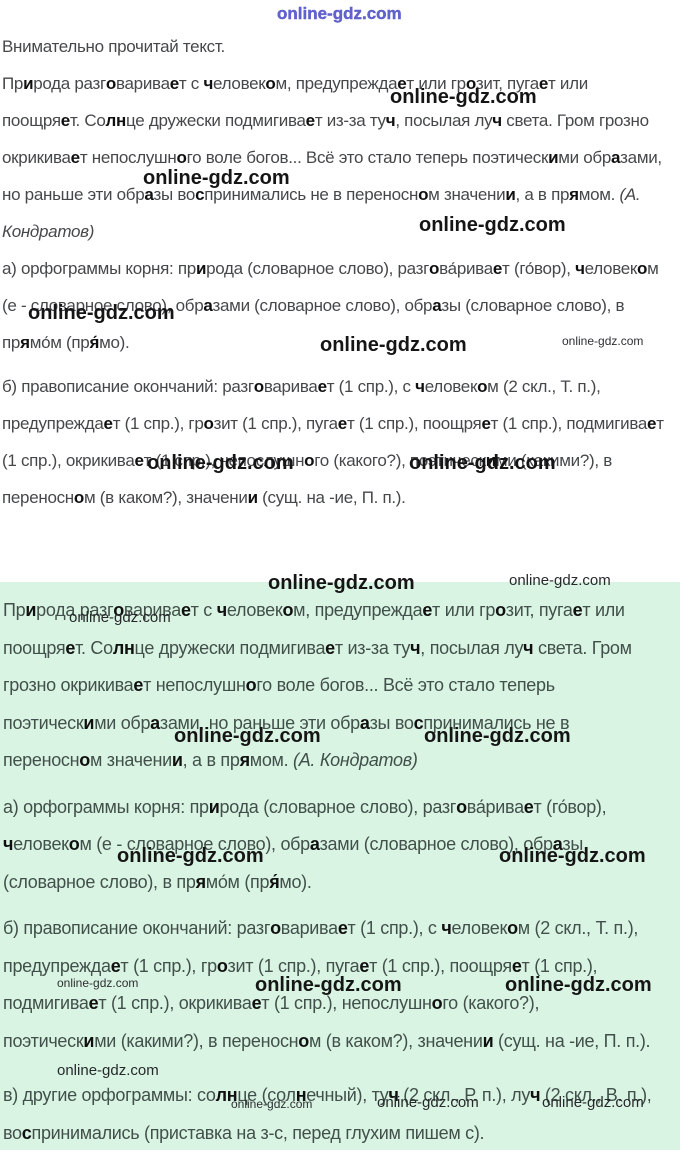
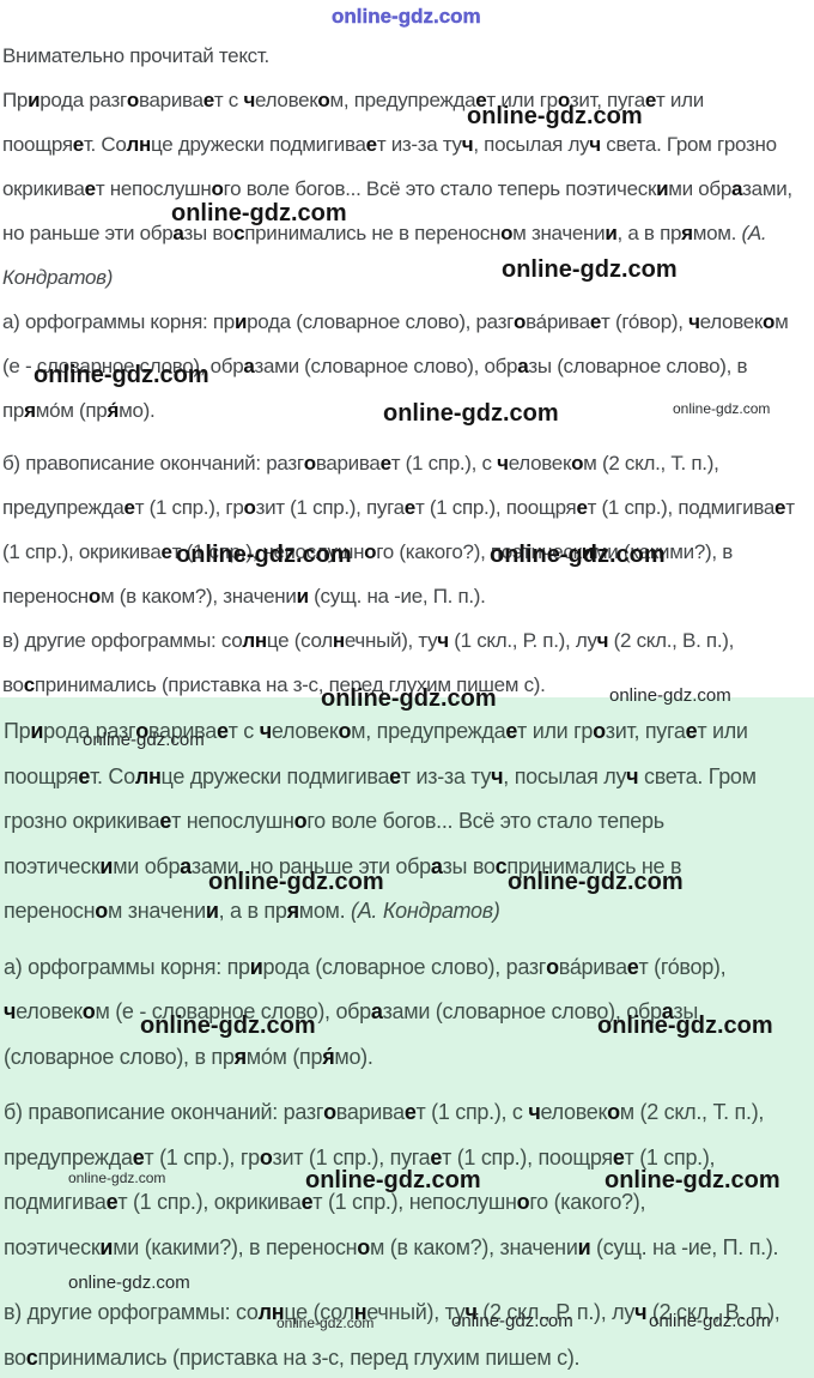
  Внимательно прочитай текст.
  Природа разговаривает с человеком, предупреждает или грозит, пугает или поощряет. Солнце дружески подмигивает из-за туч, посылая луч света. Гром грозно окрикивает непослушного воле богов... Всё это стало теперь поэтическими образами, но раньше эти образы воспринимались не в переносном значении, а в прямом. (А. Кондратов)
  а) орфограммы корня: природа (словарное слово), разгова́ривает (го́вор), человеком (е - словарное слово), образами (словарное слово), образы (словарное слово), в прямо́м (пря́мо).
  б) правописание окончаний: разговаривает (1 спр.), с человеком (2 скл., Т. п.), предупреждает (1 спр.), грозит (1 спр.), пугает (1 спр.), поощряет (1 спр.), подмигивает (1 спр.), окрикивает (1 спр.), непослушного (какого?), поэтическими (какими?), в переносном (в каком?), значении (сущ. на -ие, П. п.).
+ в) другие орфограммы: солнце (солнечный), туч (1 скл., Р. п.), луч (2 скл., В. п.), воспринимались (приставка на з-с, перед глухим пишем с).
  Природа разговаривает с человеком, предупреждает или грозит, пугает или поощряет. Солнце дружески подмигивает из-за туч, посылая луч света. Гром грозно окрикивает непослушного воле богов... Всё это стало теперь поэтическими образами, но раньше эти образы воспринимались не в переносном значении, а в прямом. (А. Кондратов)
  а) орфограммы корня: природа (словарное слово), разгова́ривает (го́вор), человеком (е - словарное слово), образами (словарное слово), образы (словарное слово), в прямо́м (пря́мо).
  б) правописание окончаний: разговаривает (1 спр.), с человеком (2 скл., Т. п.), предупреждает (1 спр.), грозит (1 спр.), пугает (1 спр.), поощряет (1 спр.), подмигивает (1 спр.), окрикивает (1 спр.), непослушного (какого?), поэтическими (какими?), в переносном (в каком?), значении (сущ. на -ие, П. п.).
  в) другие орфограммы: солнце (солнечный), туч (2 скл., Р. п.), луч (2 скл., В. п.), воспринимались (приставка на з-с, перед глухим пишем с).
  online-gdz.com
  online-gdz.com
  online-gdz.com
  online-gdz.com
  online-gdz.com
  online-gdz.com
  online-gdz.com
  online-gdz.com
  online-gdz.com
  online-gdz.com
  online-gdz.com
  online-gdz.com
  online-gdz.com
  online-gdz.com
  online-gdz.com
  online-gdz.com
  online-gdz.com
  online-gdz.com
  online-gdz.com
  online-gdz.com
  online-gdz.com
  online-gdz.com
  online-gdz.com
